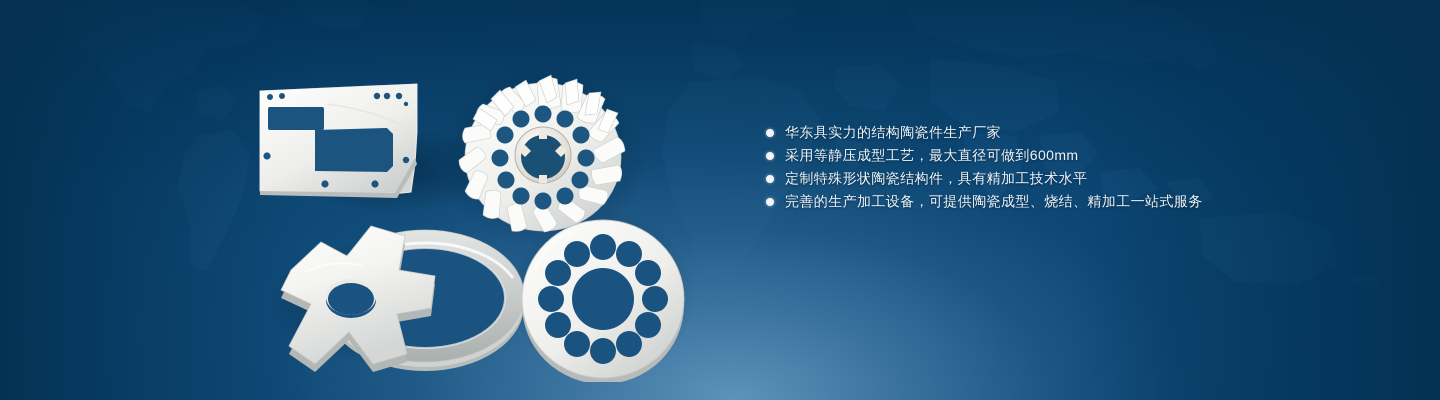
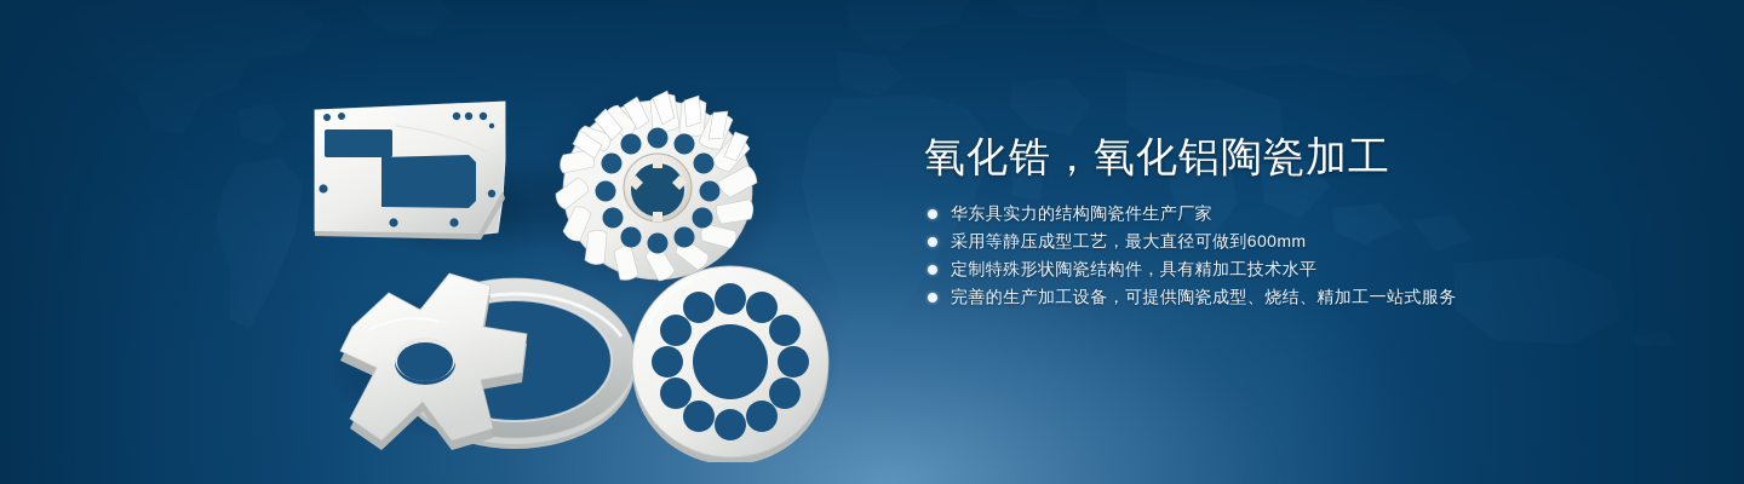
+ 氧化锆，氧化铝陶瓷加工
  华东具实力的结构陶瓷件生产厂家
  采用等静压成型工艺，最大直径可做到600mm
  定制特殊形状陶瓷结构件，具有精加工技术水平
  完善的生产加工设备，可提供陶瓷成型、烧结、精加工一站式服务
